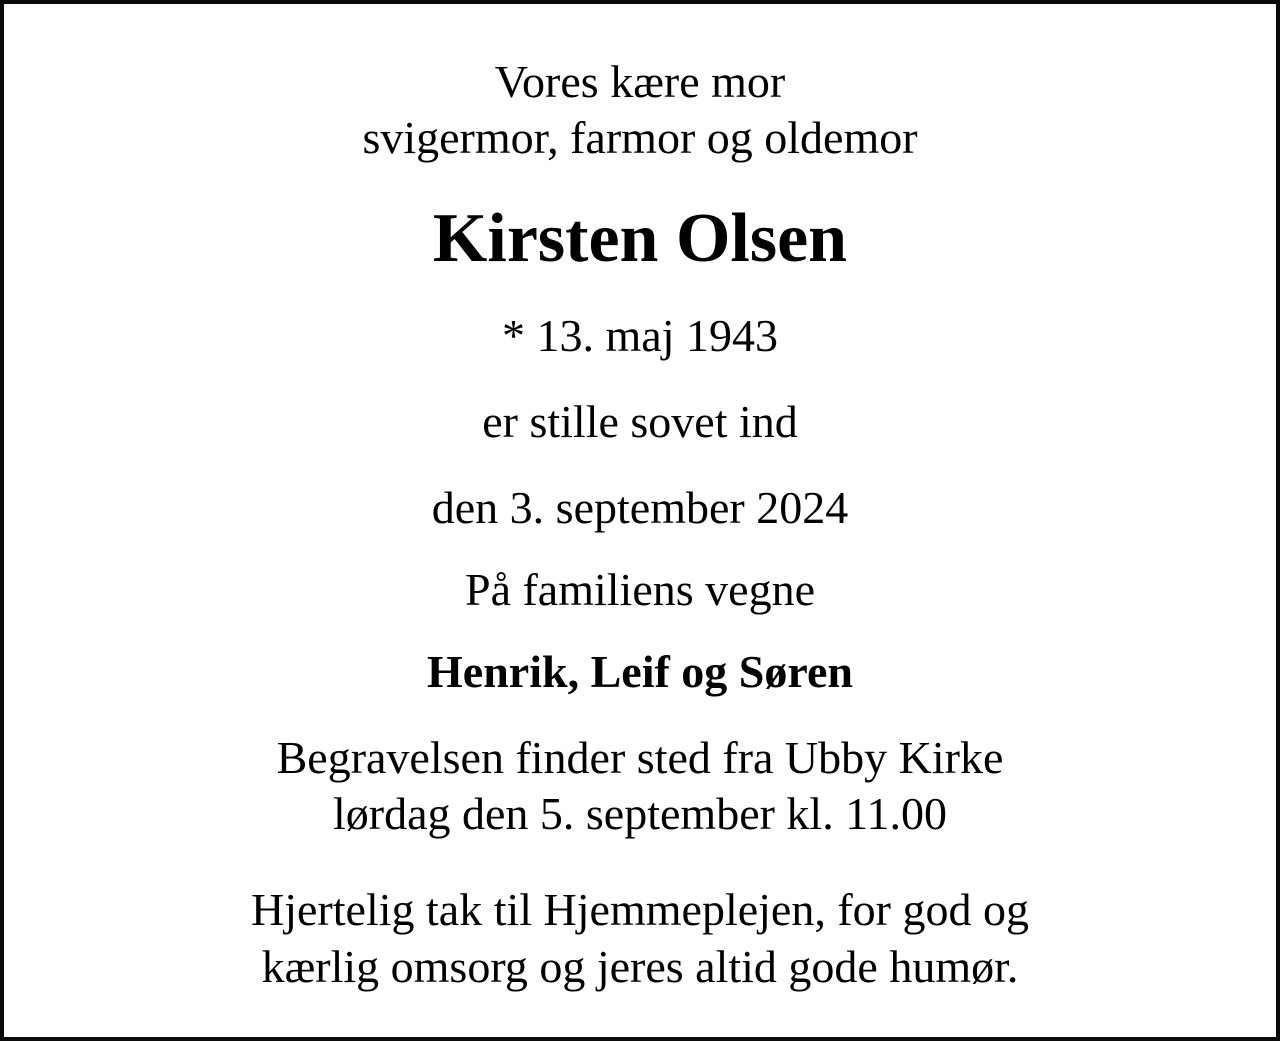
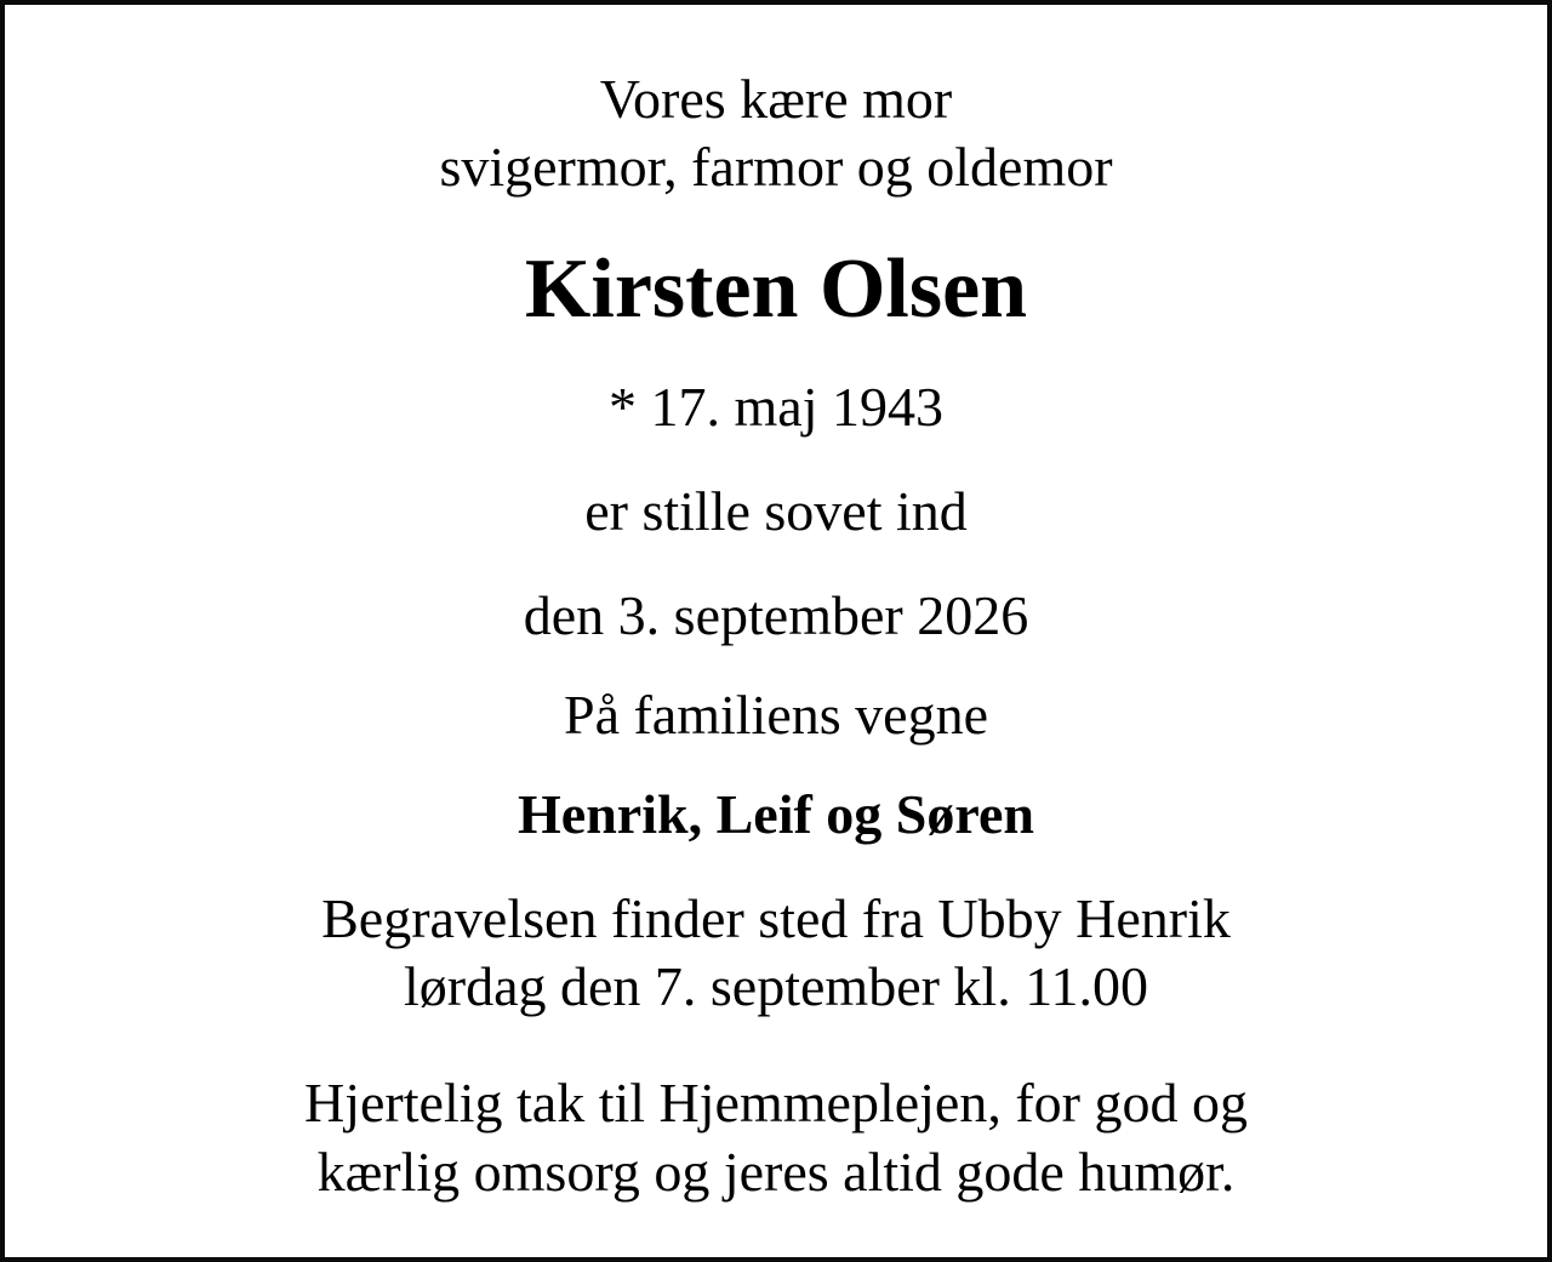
  Vores kære mor
  svigermor, farmor og oldemor
  Kirsten Olsen
- * 13. maj 1943
+ * 17. maj 1943
  er stille sovet ind
- den 3. september 2024
+ den 3. september 2026
  På familiens vegne
  Henrik, Leif og Søren
- Begravelsen finder sted fra Ubby Kirke
+ Begravelsen finder sted fra Ubby Henrik
- lørdag den 5. september kl. 11.00
+ lørdag den 7. september kl. 11.00
  Hjertelig tak til Hjemmeplejen, for god og
  kærlig omsorg og jeres altid gode humør.
